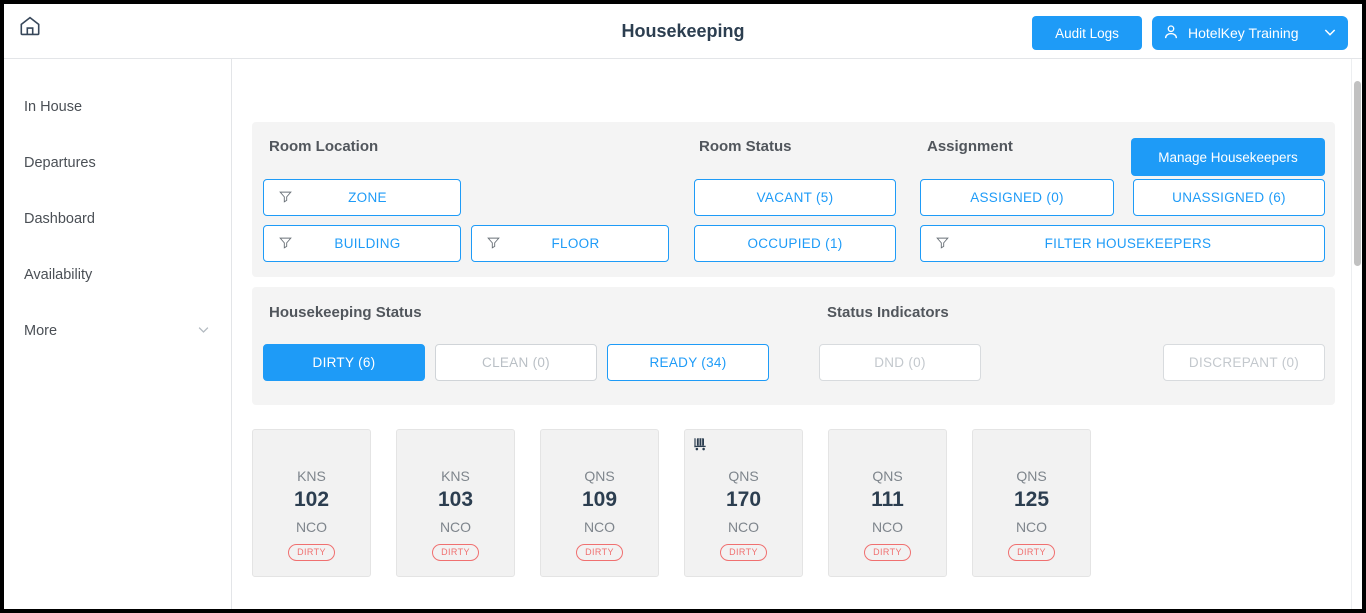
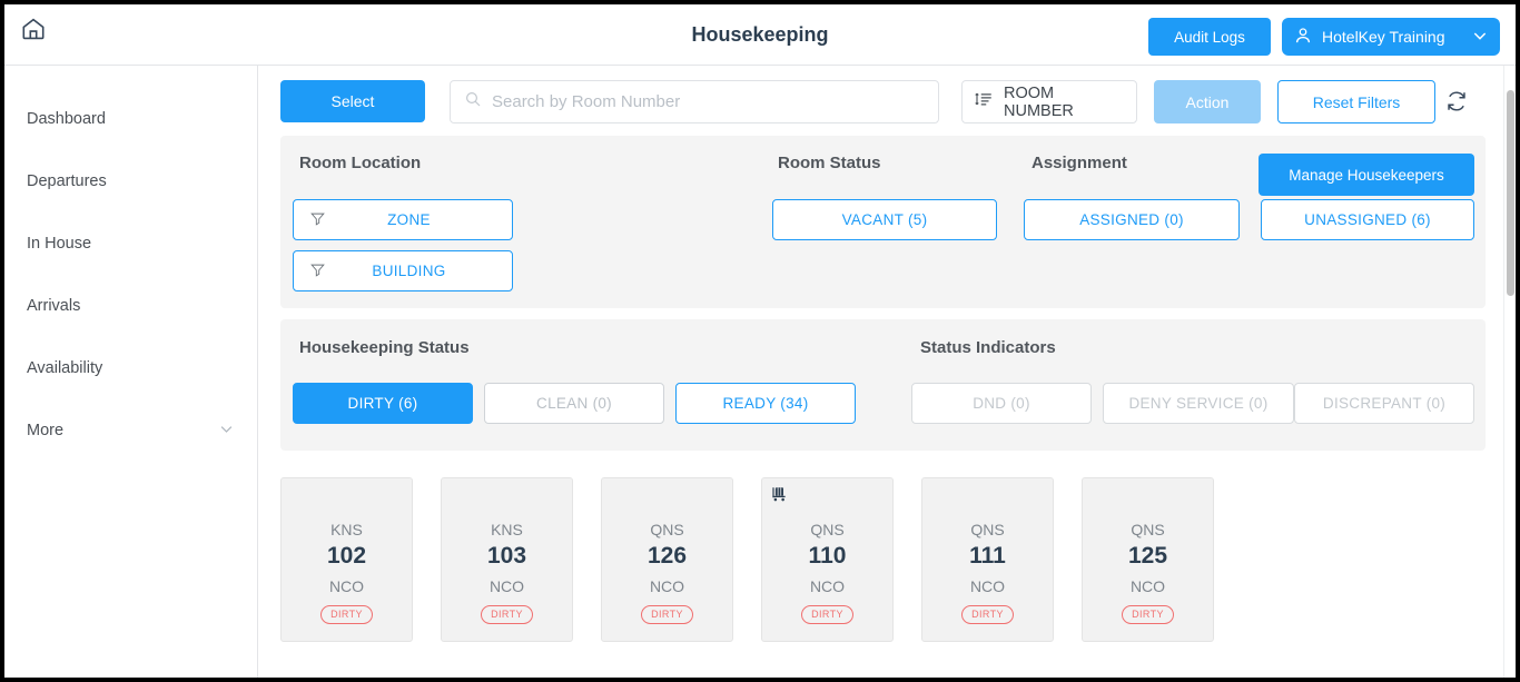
  Housekeeping
  Audit Logs
  HotelKey Training
- In House
+ Dashboard
  Departures
- Dashboard
+ In House
+ Arrivals
  Availability
  More
+ Select
+ Search by Room Number
+ ROOM NUMBER
+ Action
+ Reset Filters
  Room Location
  Room Status
  Assignment
  Manage Housekeepers
  ZONE
  VACANT (5)
  ASSIGNED (0)
  UNASSIGNED (6)
  BUILDING
- FLOOR
- OCCUPIED (1)
- FILTER HOUSEKEEPERS
  Housekeeping Status
  Status Indicators
  DIRTY (6)
  CLEAN (0)
  READY (34)
  DND (0)
+ DENY SERVICE (0)
  DISCREPANT (0)
  KNS
  102
  NCO
  DIRTY
  KNS
  103
  NCO
  DIRTY
  QNS
- 109
+ 126
  NCO
  DIRTY
  QNS
- 170
+ 110
  NCO
  DIRTY
  QNS
  111
  NCO
  DIRTY
  QNS
  125
  NCO
  DIRTY
